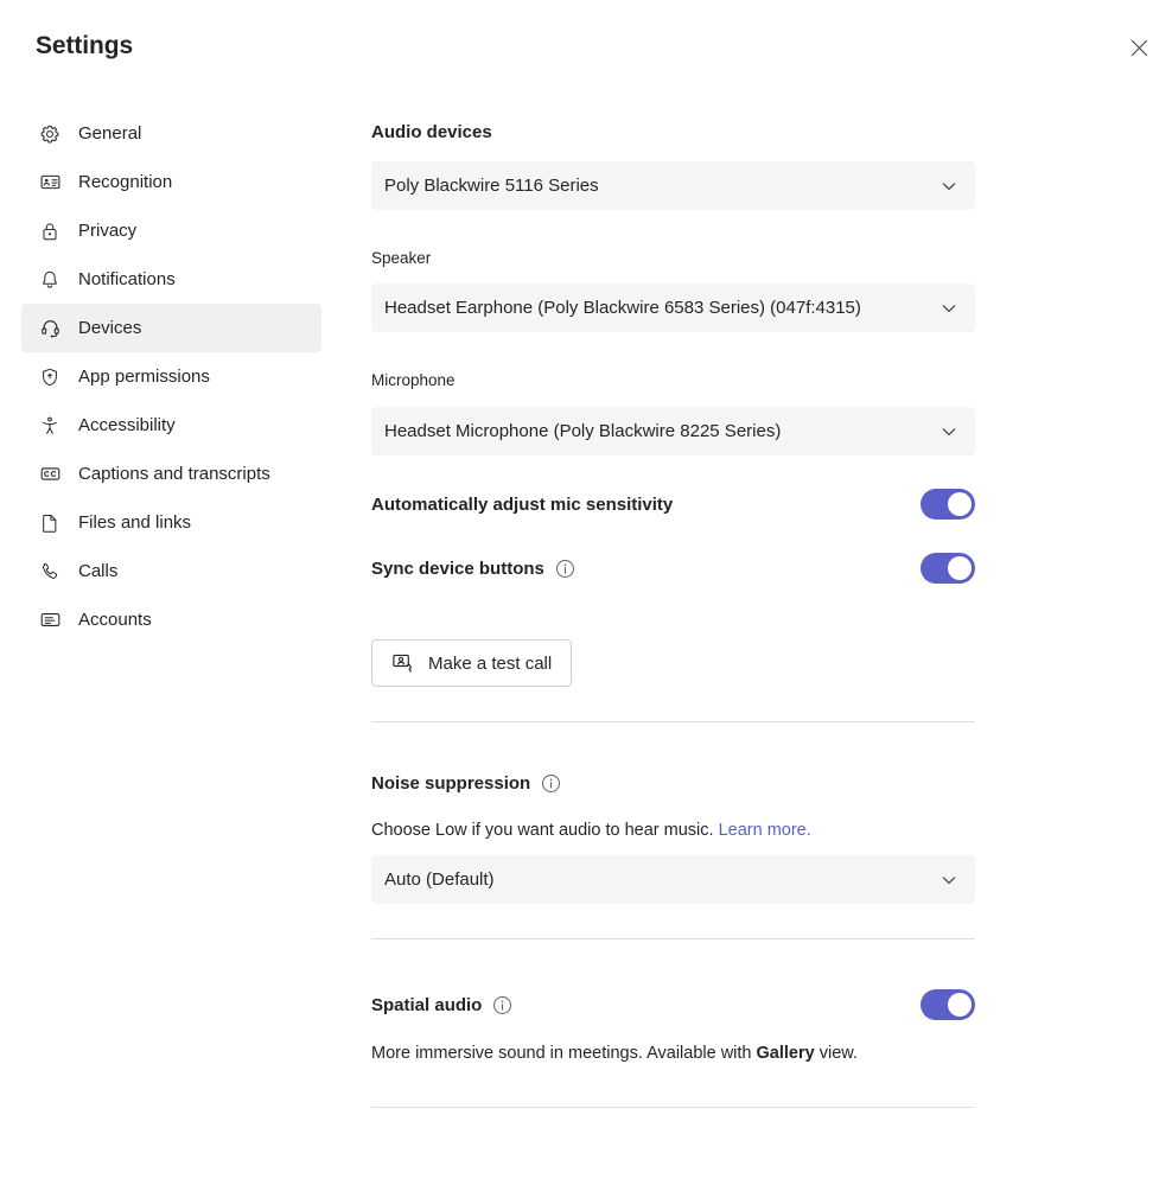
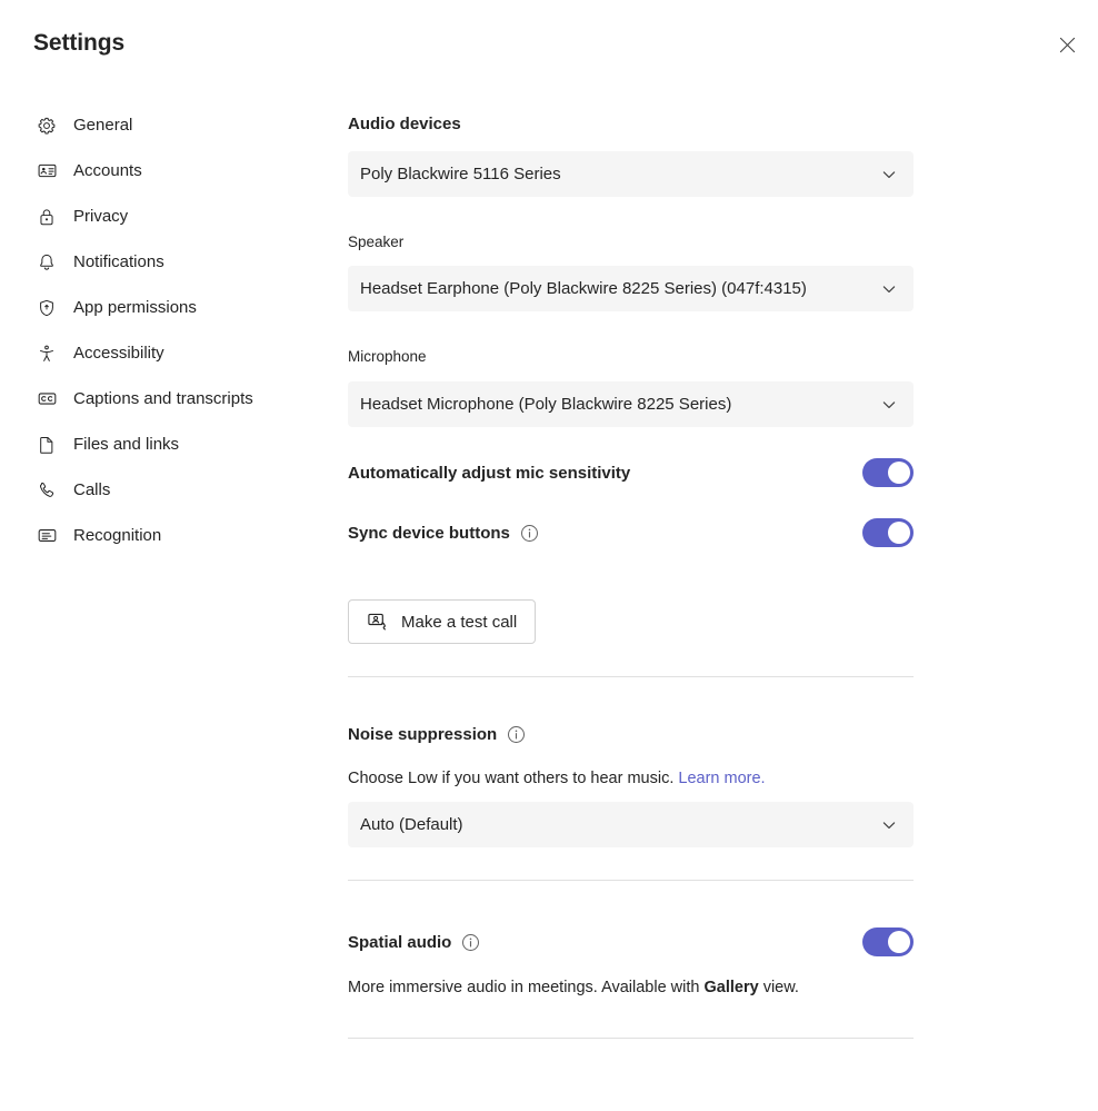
  Settings
  General
- Recognition
+ Accounts
  Privacy
  Notifications
- Devices
  App permissions
  Accessibility
  Captions and transcripts
  Files and links
  Calls
- Accounts
+ Recognition
  Audio devices
  Poly Blackwire 5116 Series
  Speaker
- Headset Earphone (Poly Blackwire 6583 Series) (047f:4315)
+ Headset Earphone (Poly Blackwire 8225 Series) (047f:4315)
  Microphone
  Headset Microphone (Poly Blackwire 8225 Series)
  Automatically adjust mic sensitivity
  Sync device buttons
  Make a test call
  Noise suppression
- Choose Low if you want audio to hear music. Learn more.
+ Choose Low if you want others to hear music. Learn more.
  Auto (Default)
  Spatial audio
- More immersive sound in meetings. Available with Gallery view.
+ More immersive audio in meetings. Available with Gallery view.
